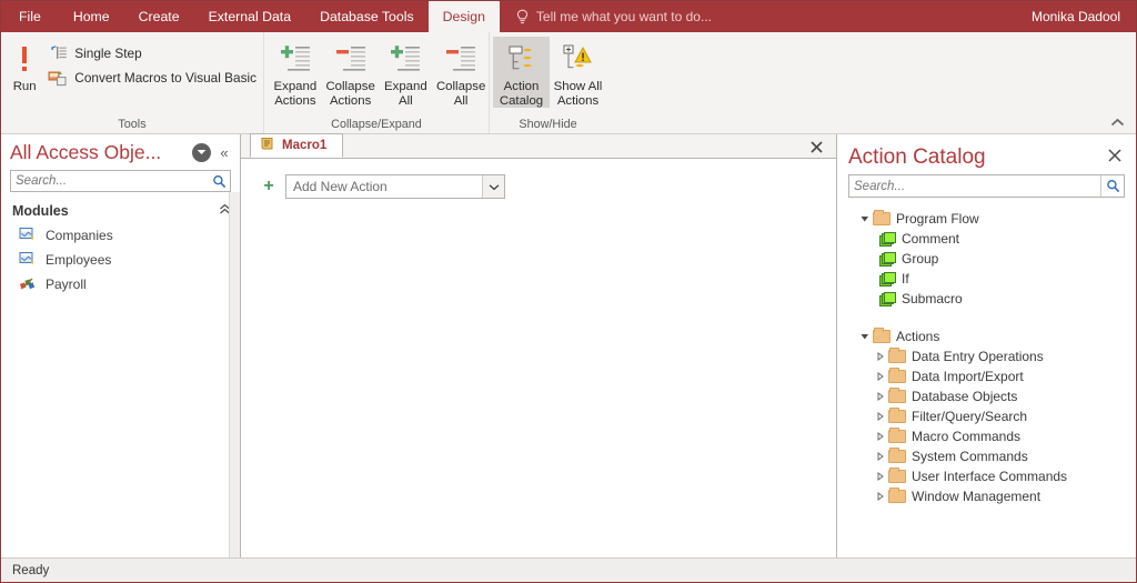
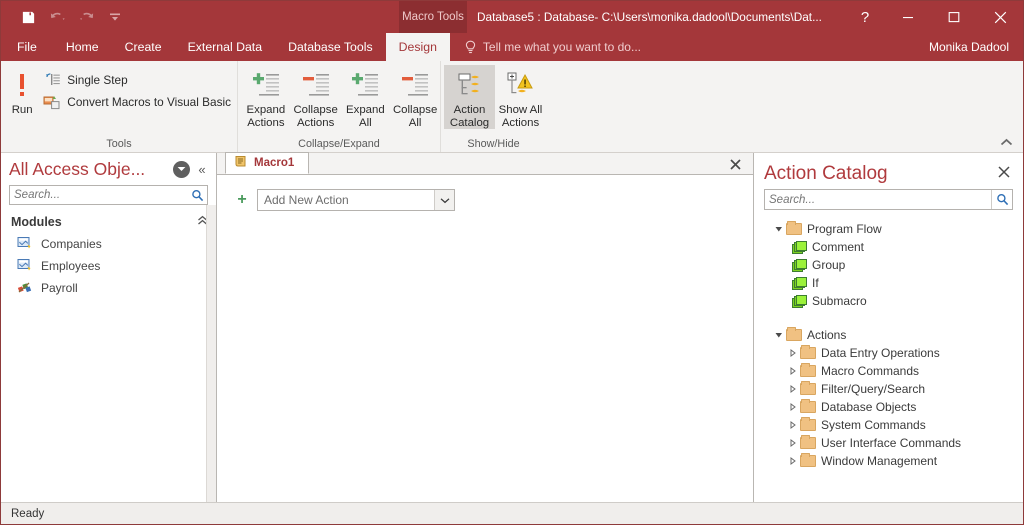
+ Macro Tools
+ Database5 : Database- C:\Users\monika.dadool\Documents\Dat...
+ ?
  File
  Home
  Create
  External Data
  Database Tools
  Design
  Tell me what you want to do...
  Monika Dadool
  Run
  Single Step
  Convert Macros to Visual Basic
  Tools
  Expand
  Actions
  Collapse
  Actions
  Expand
  All
  Collapse
  All
  Collapse/Expand
  Action
  Catalog
  Show All
  Actions
  Show/Hide
  All Access Obje...
  «
  Search...
  Modules
  Companies
  Employees
  Payroll
  Macro1
  +
  Add New Action
  Action Catalog
  Search...
  Program Flow
  Comment
  Group
  If
  Submacro
  Actions
  Data Entry Operations
- Data Import/Export
- Database Objects
+ Macro Commands
  Filter/Query/Search
- Macro Commands
+ Database Objects
  System Commands
  User Interface Commands
  Window Management
  Ready
